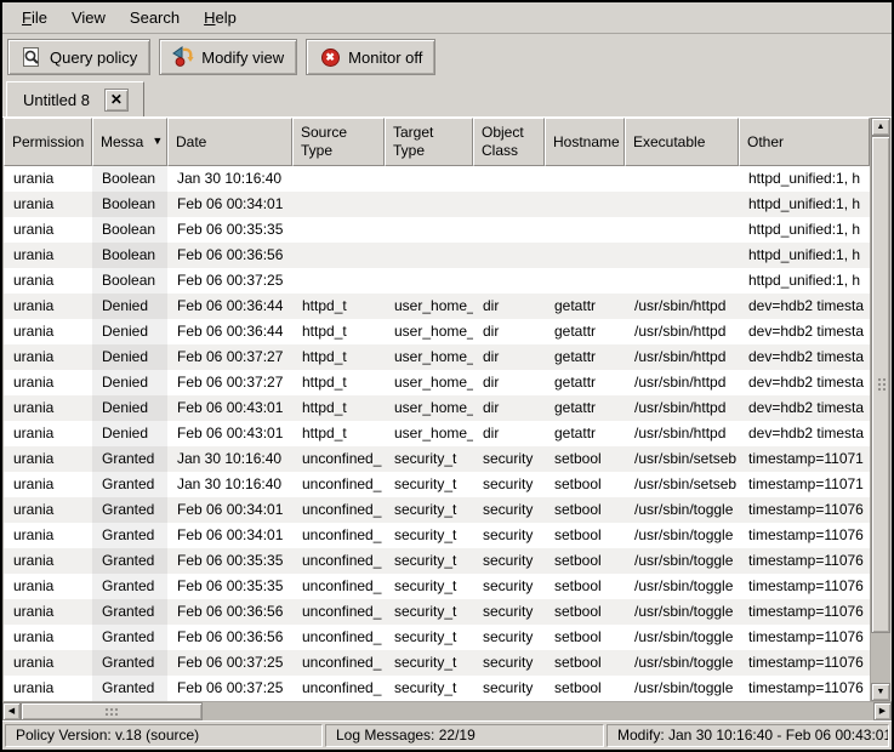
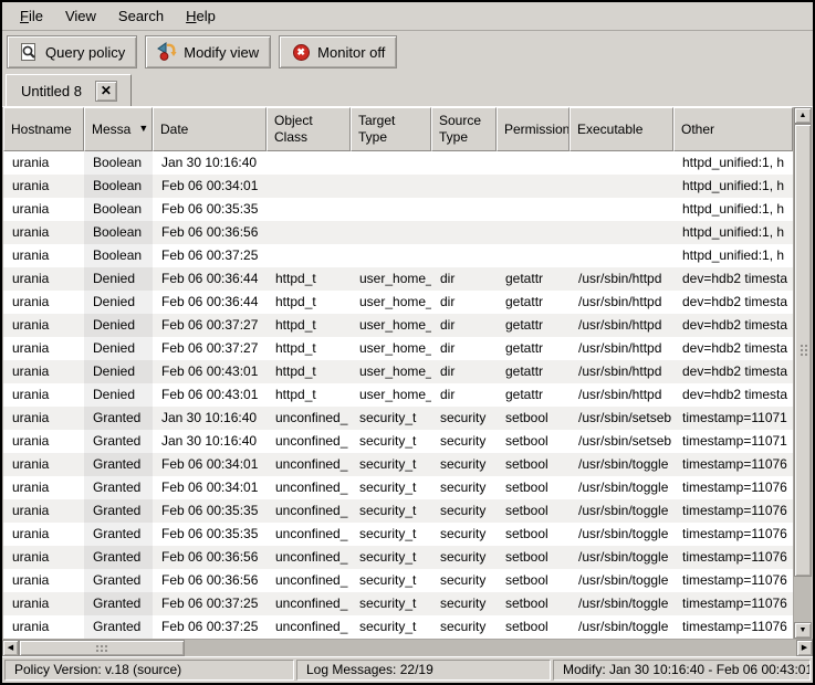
  File
  View
  Search
  Help
  Query policy
  Modify view
  ✖
  Monitor off
  Untitled 8
  ✕
- Permission
+ Hostname
  Messa
  ▼
  Date
- Source Type
+ Object Class
  Target Type
- Object Class
+ Source Type
- Hostname
+ Permission
  Executable
  Other
  urania
  Boolean
  Jan 30 10:16:40
  httpd_unified:1, h
  urania
  Boolean
  Feb 06 00:34:01
  httpd_unified:1, h
  urania
  Boolean
  Feb 06 00:35:35
  httpd_unified:1, h
  urania
  Boolean
  Feb 06 00:36:56
  httpd_unified:1, h
  urania
  Boolean
  Feb 06 00:37:25
  httpd_unified:1, h
  urania
  Denied
  Feb 06 00:36:44
  httpd_t
  user_home_
  dir
  getattr
  /usr/sbin/httpd
  dev=hdb2 timesta
  urania
  Denied
  Feb 06 00:36:44
  httpd_t
  user_home_
  dir
  getattr
  /usr/sbin/httpd
  dev=hdb2 timesta
  urania
  Denied
  Feb 06 00:37:27
  httpd_t
  user_home_
  dir
  getattr
  /usr/sbin/httpd
  dev=hdb2 timesta
  urania
  Denied
  Feb 06 00:37:27
  httpd_t
  user_home_
  dir
  getattr
  /usr/sbin/httpd
  dev=hdb2 timesta
  urania
  Denied
  Feb 06 00:43:01
  httpd_t
  user_home_
  dir
  getattr
  /usr/sbin/httpd
  dev=hdb2 timesta
  urania
  Denied
  Feb 06 00:43:01
  httpd_t
  user_home_
  dir
  getattr
  /usr/sbin/httpd
  dev=hdb2 timesta
  urania
  Granted
  Jan 30 10:16:40
  unconfined_
  security_t
  security
  setbool
  /usr/sbin/setseb
  timestamp=11071
  urania
  Granted
  Jan 30 10:16:40
  unconfined_
  security_t
  security
  setbool
  /usr/sbin/setseb
  timestamp=11071
  urania
  Granted
  Feb 06 00:34:01
  unconfined_
  security_t
  security
  setbool
  /usr/sbin/toggle
  timestamp=11076
  urania
  Granted
  Feb 06 00:34:01
  unconfined_
  security_t
  security
  setbool
  /usr/sbin/toggle
  timestamp=11076
  urania
  Granted
  Feb 06 00:35:35
  unconfined_
  security_t
  security
  setbool
  /usr/sbin/toggle
  timestamp=11076
  urania
  Granted
  Feb 06 00:35:35
  unconfined_
  security_t
  security
  setbool
  /usr/sbin/toggle
  timestamp=11076
  urania
  Granted
  Feb 06 00:36:56
  unconfined_
  security_t
  security
  setbool
  /usr/sbin/toggle
  timestamp=11076
  urania
  Granted
  Feb 06 00:36:56
  unconfined_
  security_t
  security
  setbool
  /usr/sbin/toggle
  timestamp=11076
  urania
  Granted
  Feb 06 00:37:25
  unconfined_
  security_t
  security
  setbool
  /usr/sbin/toggle
  timestamp=11076
  urania
  Granted
  Feb 06 00:37:25
  unconfined_
  security_t
  security
  setbool
  /usr/sbin/toggle
  timestamp=11076
  Policy Version: v.18 (source)
  Log Messages: 22/19
  Modify: Jan 30 10:16:40 - Feb 06 00:43:01
